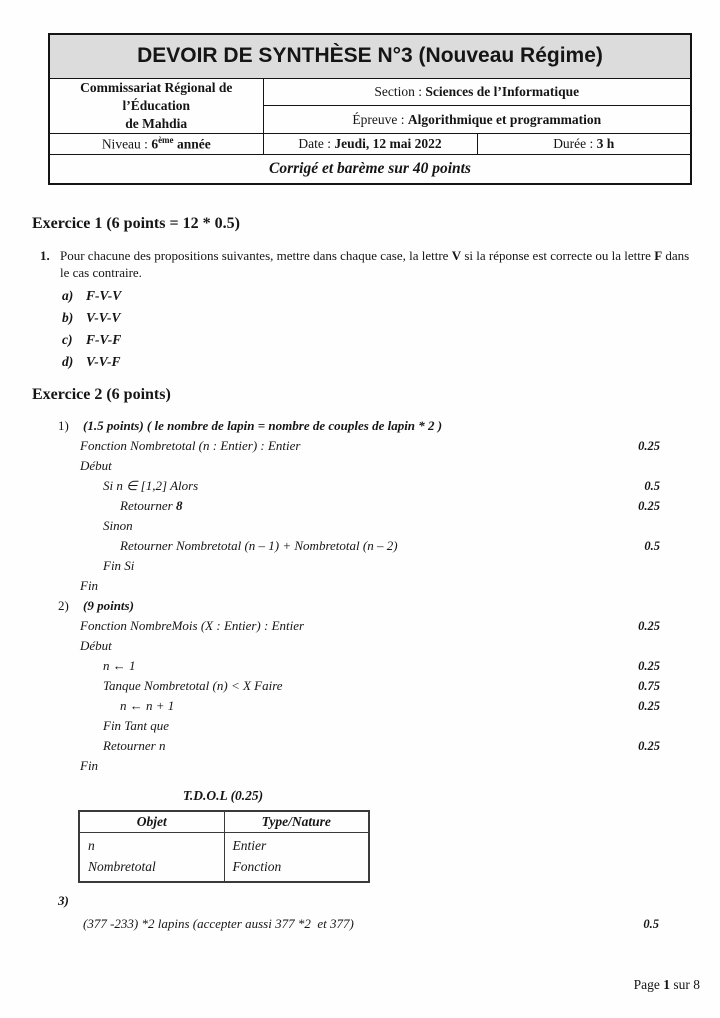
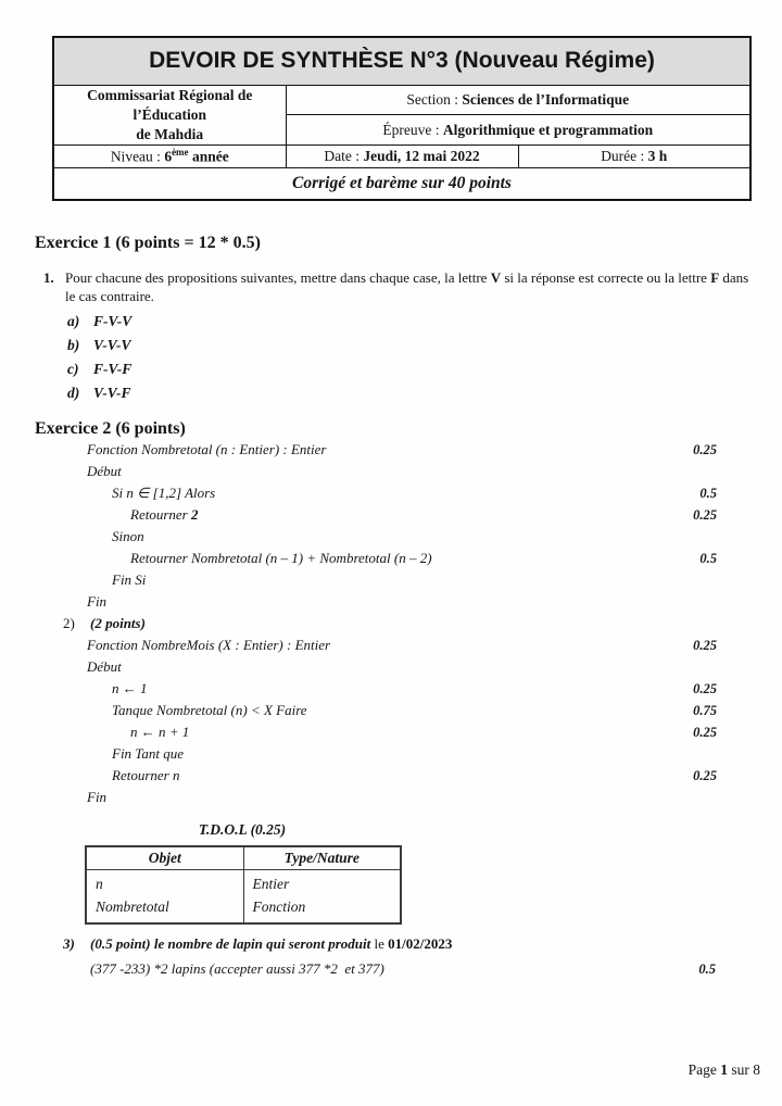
  DEVOIR DE SYNTHÈSE N°3 (Nouveau Régime)
  Commissariat Régional de l’Éducation de Mahdia	Section : Sciences de l’Informatique
  Épreuve : Algorithmique et programmation
  Niveau : 6ème année	Date : Jeudi, 12 mai 2022	Durée : 3 h
  Corrigé et barème sur 40 points
  Exercice 1 (6 points = 12 * 0.5)
  1.
  Pour chacune des propositions suivantes, mettre dans chaque case, la lettre V si la réponse est correcte ou la lettre F dans le cas contraire.
  a)
  F-V-V
  b)
  V-V-V
  c)
  F-V-F
  d)
  V-V-F
  Exercice 2 (6 points)
- 1)
- (1.5 points) ( le nombre de lapin = nombre de couples de lapin * 2 )
  Fonction Nombretotal (n : Entier) : Entier
  0.25
  Début
  Si n ∈ [1,2] Alors
  0.5
- Retourner 8
+ Retourner 2
  0.25
  Sinon
  Retourner Nombretotal (n – 1) + Nombretotal (n – 2)
  0.5
  Fin Si
  Fin
  2)
- (9 points)
+ (2 points)
  Fonction NombreMois (X : Entier) : Entier
  0.25
  Début
  n ← 1
  0.25
  Tanque Nombretotal (n) < X Faire
  0.75
  n ← n + 1
  0.25
  Fin Tant que
  Retourner n
  0.25
  Fin
  T.D.O.L (0.25)
  Objet	Type/Nature
  n Nombretotal	Entier Fonction
  3)
+ (0.5 point) le nombre de lapin qui seront produit le 01/02/2023
  (377 -233) *2 lapins (accepter aussi 377 *2 et 377)
  0.5
  Page 1 sur 8
